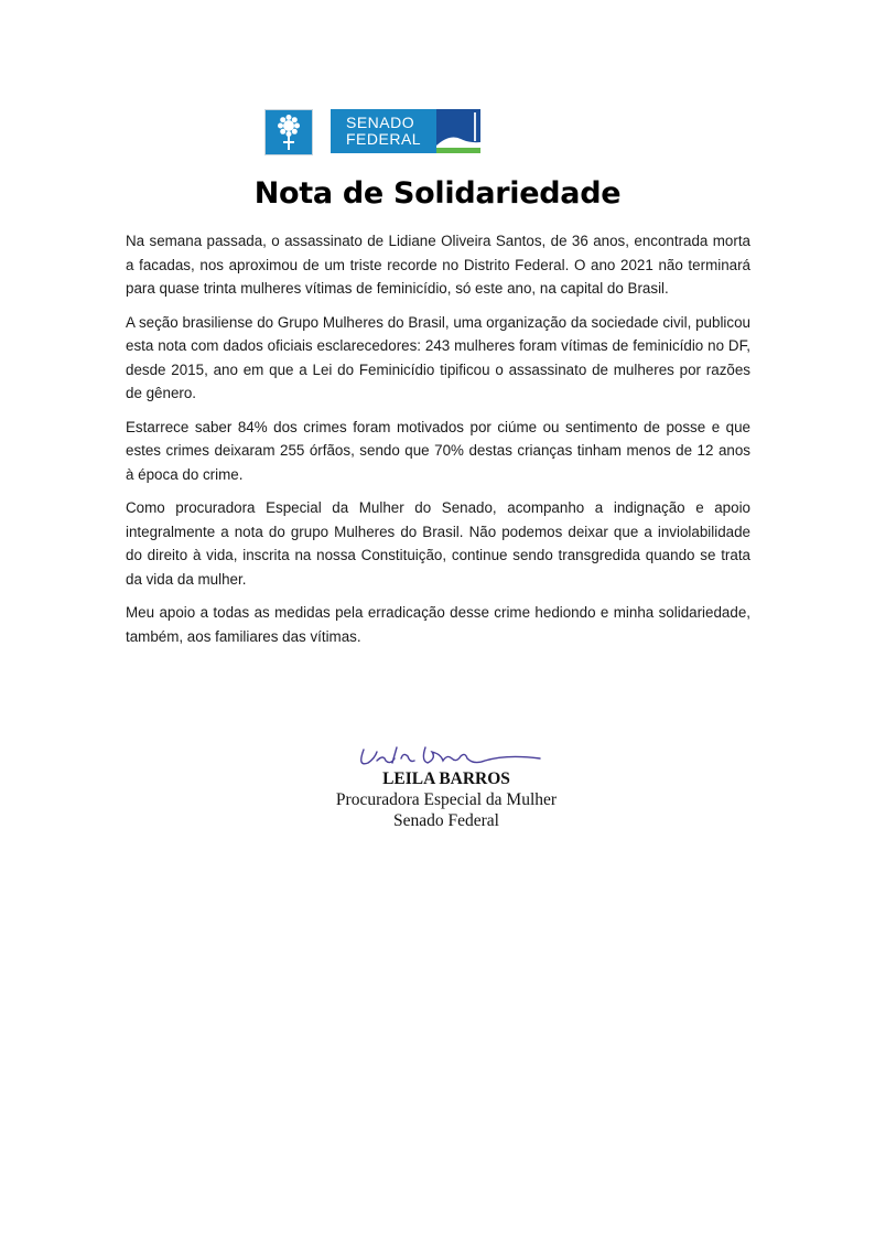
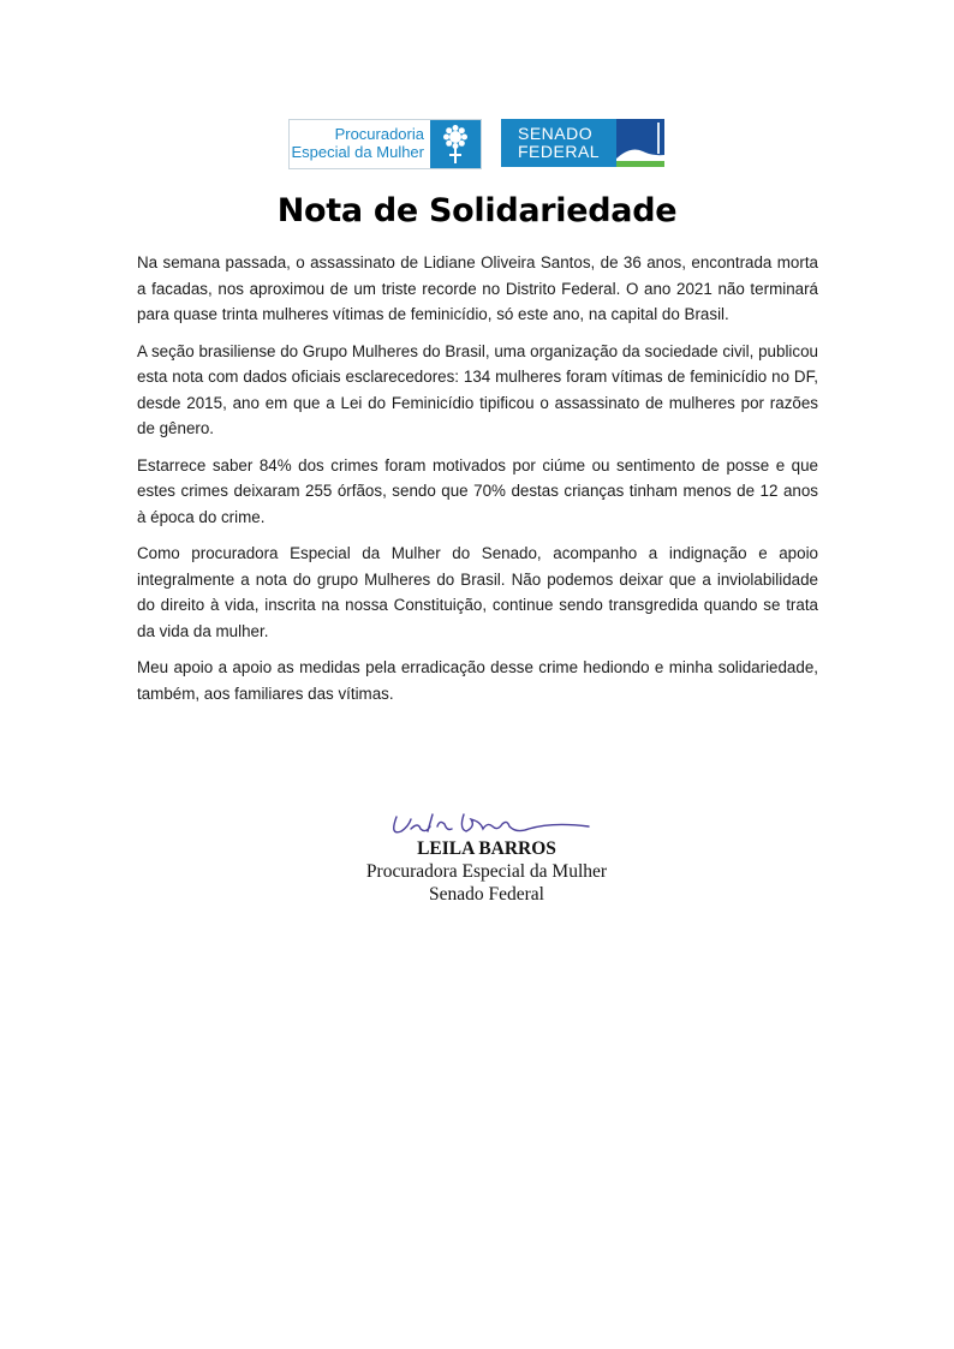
+ Procuradoria
+ Especial da Mulher
  SENADO
  FEDERAL
  Nota de Solidariedade
  Na semana passada, o assassinato de Lidiane Oliveira Santos, de 36 anos, encontrada morta a facadas, nos aproximou de um triste recorde no Distrito Federal. O ano 2021 não terminará para quase trinta mulheres vítimas de feminicídio, só este ano, na capital do Brasil.
- A seção brasiliense do Grupo Mulheres do Brasil, uma organização da sociedade civil, publicou esta nota com dados oficiais esclarecedores: 243 mulheres foram vítimas de feminicídio no DF, desde 2015, ano em que a Lei do Feminicídio tipificou o assassinato de mulheres por razões de gênero.
+ A seção brasiliense do Grupo Mulheres do Brasil, uma organização da sociedade civil, publicou esta nota com dados oficiais esclarecedores: 134 mulheres foram vítimas de feminicídio no DF, desde 2015, ano em que a Lei do Feminicídio tipificou o assassinato de mulheres por razões de gênero.
  Estarrece saber 84% dos crimes foram motivados por ciúme ou sentimento de posse e que estes crimes deixaram 255 órfãos, sendo que 70% destas crianças tinham menos de 12 anos à época do crime.
  Como procuradora Especial da Mulher do Senado, acompanho a indignação e apoio integralmente a nota do grupo Mulheres do Brasil. Não podemos deixar que a inviolabilidade do direito à vida, inscrita na nossa Constituição, continue sendo transgredida quando se trata da vida da mulher.
- Meu apoio a todas as medidas pela erradicação desse crime hediondo e minha solidariedade, também, aos familiares das vítimas.
+ Meu apoio a apoio as medidas pela erradicação desse crime hediondo e minha solidariedade, também, aos familiares das vítimas.
  LEILA BARROS
  Procuradora Especial da Mulher
  Senado Federal
